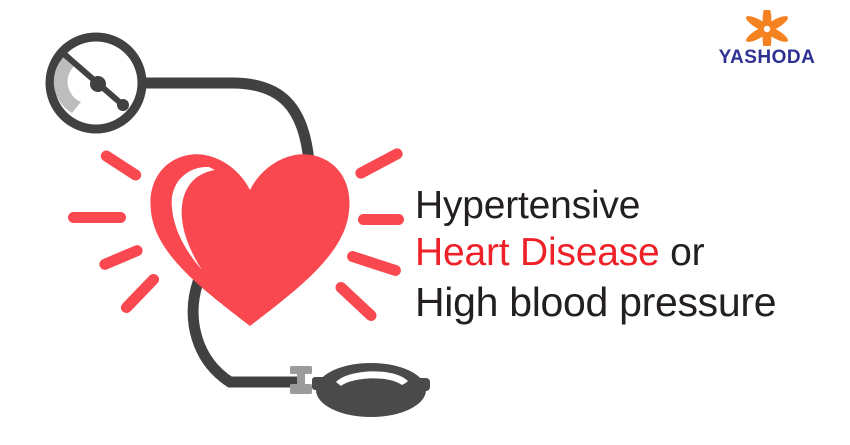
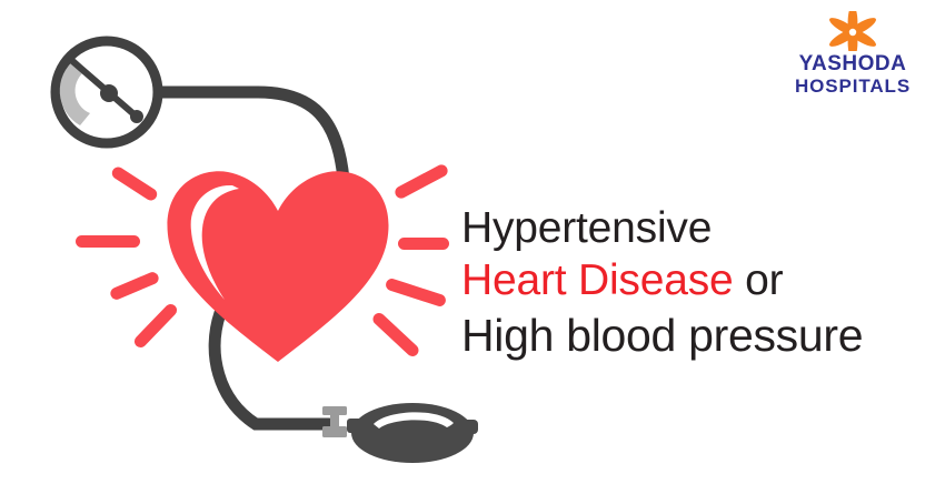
  Hypertensive
  Heart Disease or
  High blood pressure
  YASHODA
+ HOSPITALS
